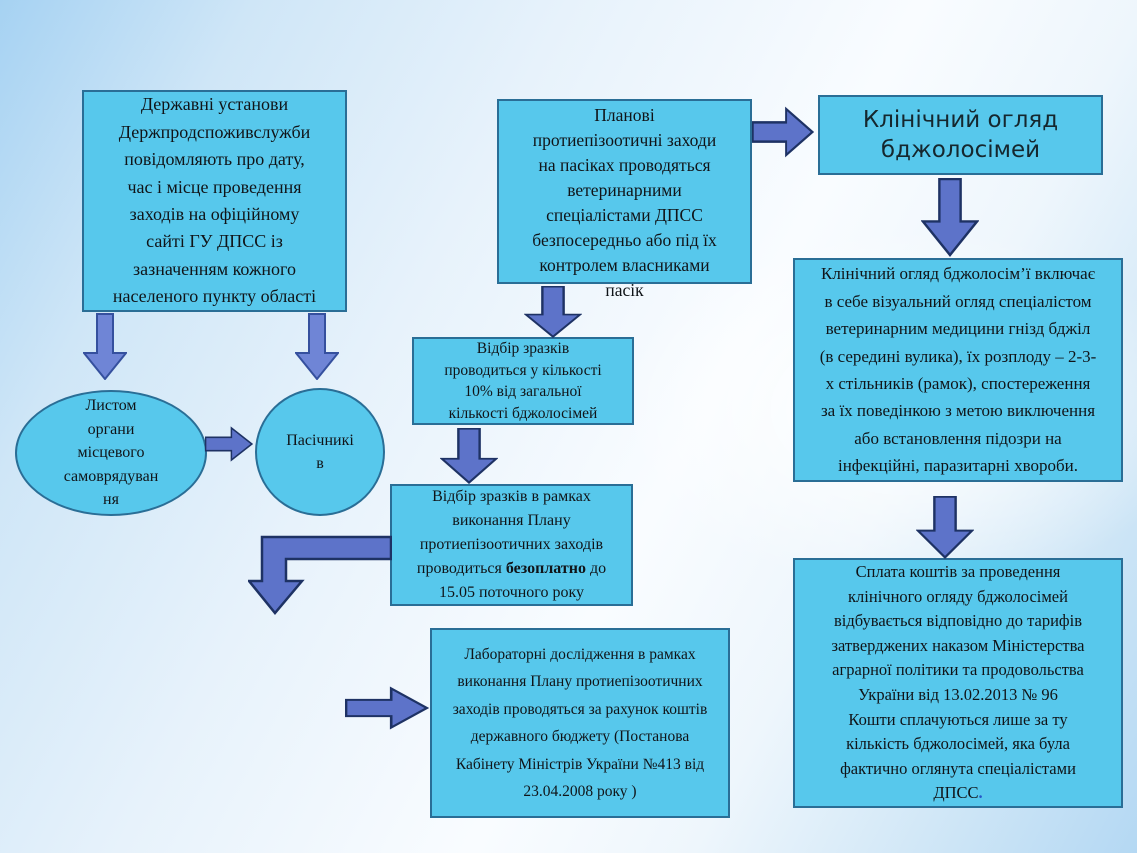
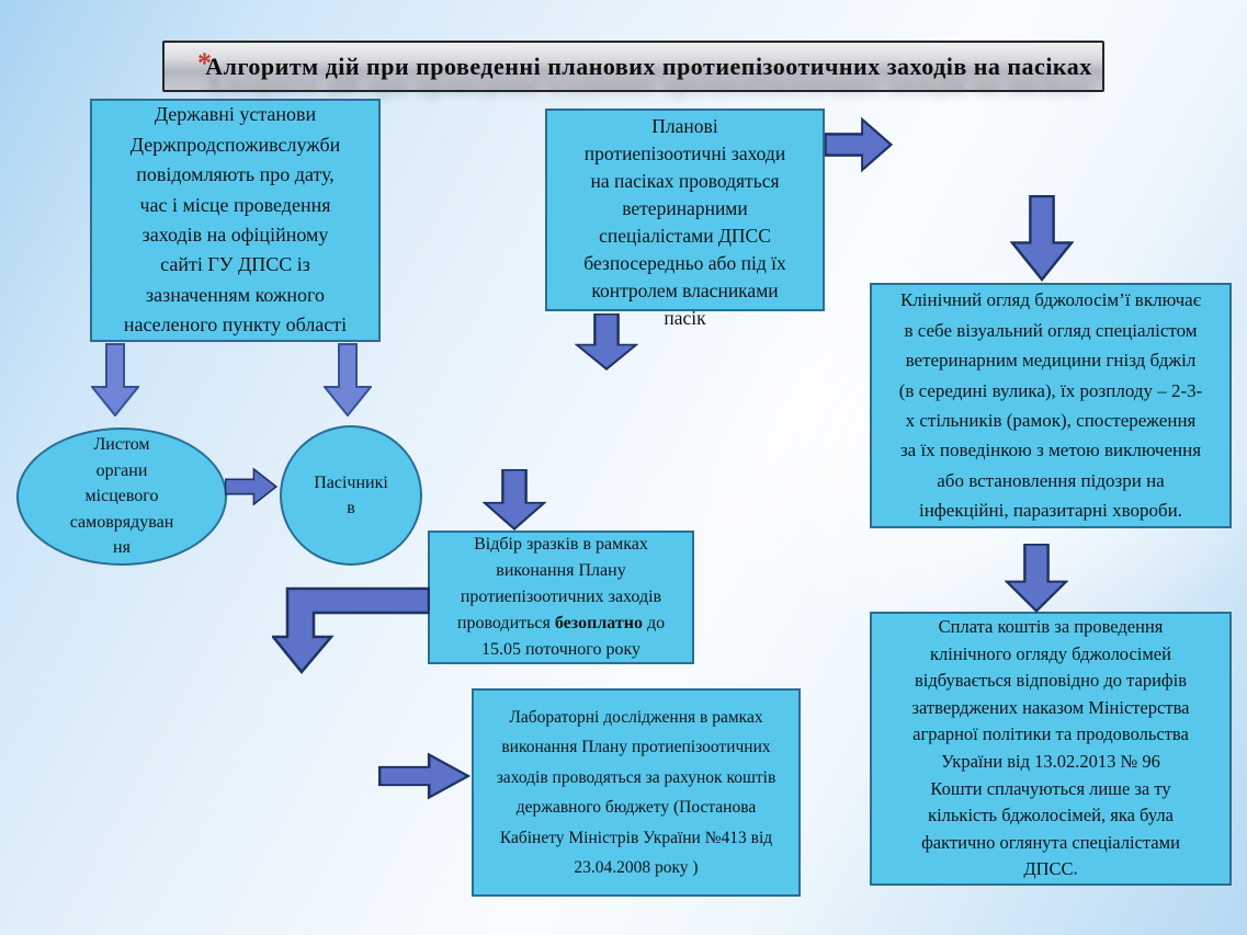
+ *
+ Алгоритм дій при проведенні планових протиепізоотичних заходів на пасіках
  Державні установи
  Держпродспоживслужби
  повідомляють про дату,
  час і місце проведення
  заходів на офіційному
  сайті ГУ ДПСС із
  зазначенням кожного
  населеного пункту області
  Планові
  протиепізоотичні заходи
  на пасіках проводяться
  ветеринарними
  спеціалістами ДПСС
  безпосередньо або під їх
  контролем власниками
  пасік
- Клінічний огляд
- бджолосімей
- Відбір зразків
- проводиться у кількості
- 10% від загальної
- кількості бджолосімей
  Відбір зразків в рамках
  виконання Плану
  протиепізоотичних заходів
  проводиться безоплатно до
  15.05 поточного року
  Клінічний огляд бджолосім’ї включає
  в себе візуальний огляд спеціалістом
  ветеринарним медицини гнізд бджіл
  (в середині вулика), їх розплоду – 2-3-
  х стільників (рамок), спостереження
  за їх поведінкою з метою виключення
  або встановлення підозри на
  інфекційні, паразитарні хвороби.
  Сплата коштів за проведення
  клінічного огляду бджолосімей
  відбувається відповідно до тарифів
  затверджених наказом Міністерства
  аграрної політики та продовольства
  України від 13.02.2013 № 96
  Кошти сплачуються лише за ту
  кількість бджолосімей, яка була
  фактично оглянута спеціалістами
  ДПСС.
  Лабораторні дослідження в рамках
  виконання Плану протиепізоотичних
  заходів проводяться за рахунок коштів
  державного бюджету (Постанова
  Кабінету Міністрів України №413 від
  23.04.2008 року )
  Листом
  органи
  місцевого
  самоврядуван
  ня
  Пасічникі
  в
